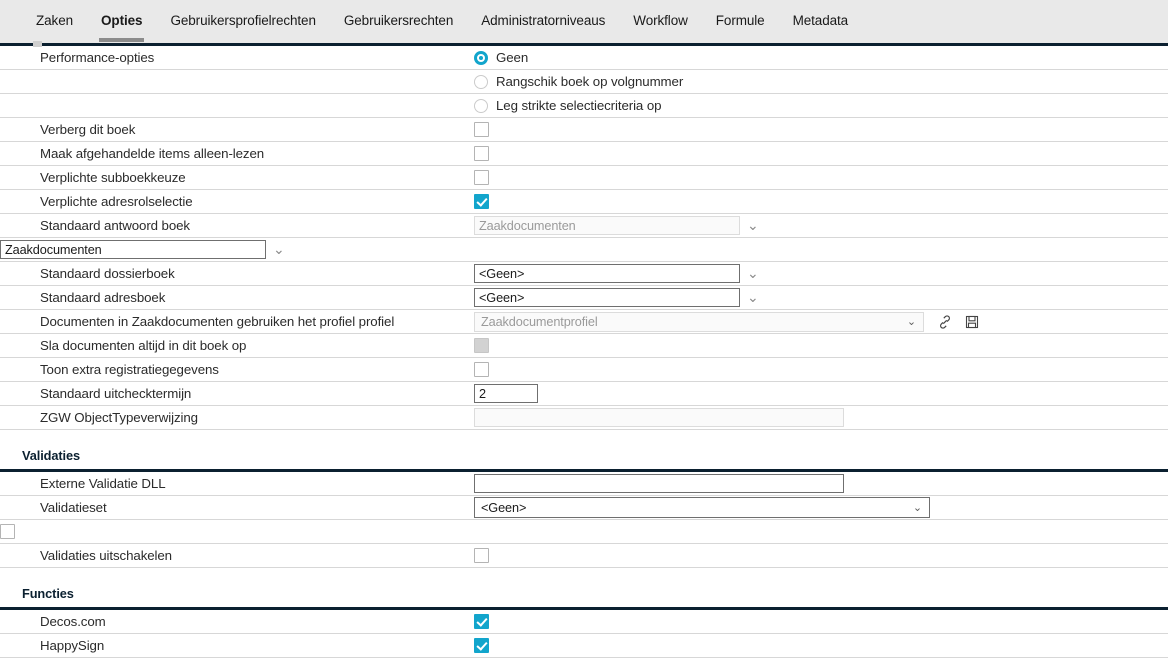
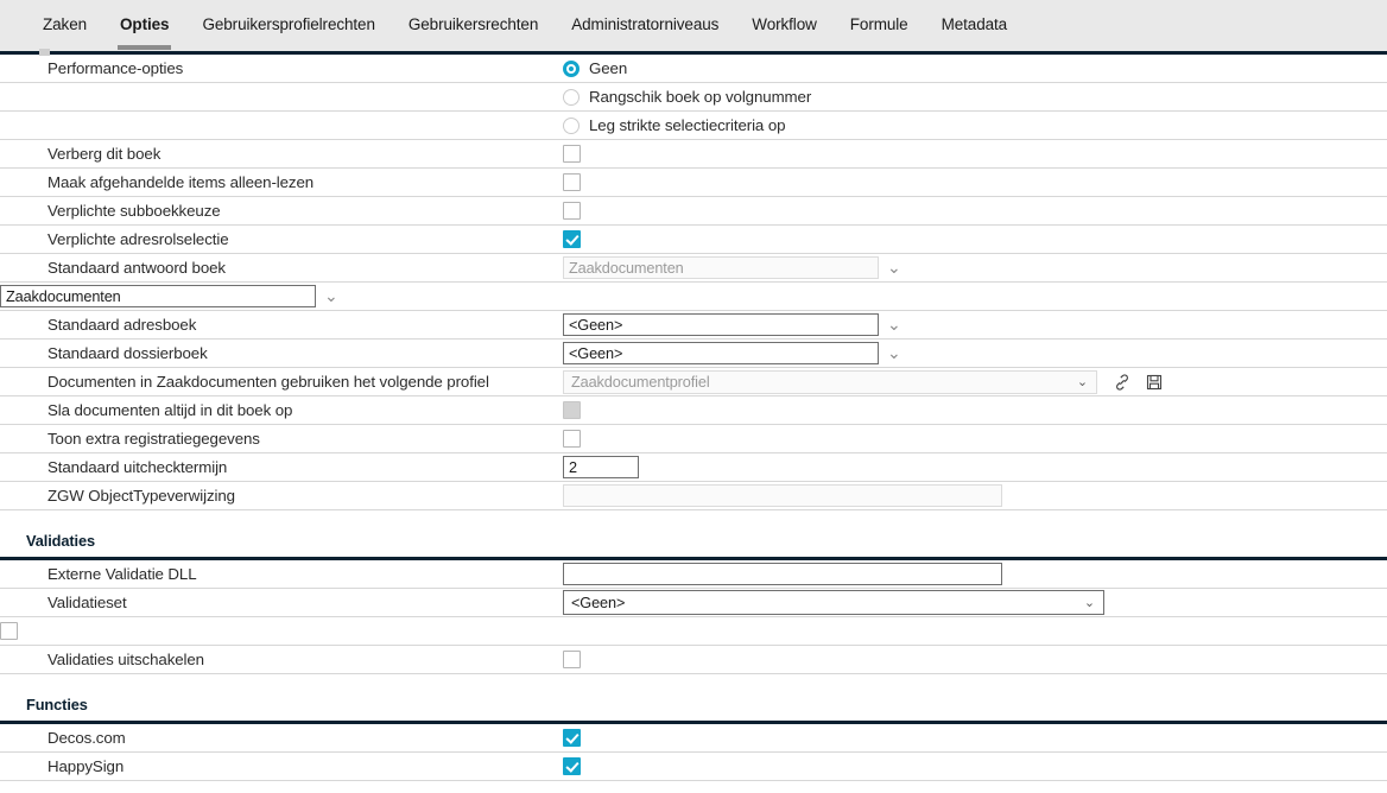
  Zaken
  Opties
  Gebruikersprofielrechten
  Gebruikersrechten
  Administratorniveaus
  Workflow
  Formule
  Metadata
  Performance-opties
  Geen
  Rangschik boek op volgnummer
  Leg strikte selectiecriteria op
  Verberg dit boek
  Maak afgehandelde items alleen-lezen
  Verplichte subboekkeuze
  Verplichte adresrolselectie
  Standaard antwoord boek
  Zaakdocumenten
  ⌄
  Zaakdocumenten
  ⌄
- Standaard dossierboek
+ Standaard adresboek
  <Geen>
  ⌄
- Standaard adresboek
+ Standaard dossierboek
  <Geen>
  ⌄
- Documenten in Zaakdocumenten gebruiken het profiel profiel
+ Documenten in Zaakdocumenten gebruiken het volgende profiel
  Zaakdocumentprofiel
  ⌄
  Sla documenten altijd in dit boek op
  Toon extra registratiegegevens
  Standaard uitchecktermijn
  2
  ZGW ObjectTypeverwijzing
  Validaties
  Externe Validatie DLL
  Validatieset
  <Geen>
  ⌄
  Validaties uitschakelen
  Functies
  Decos.com
  HappySign
